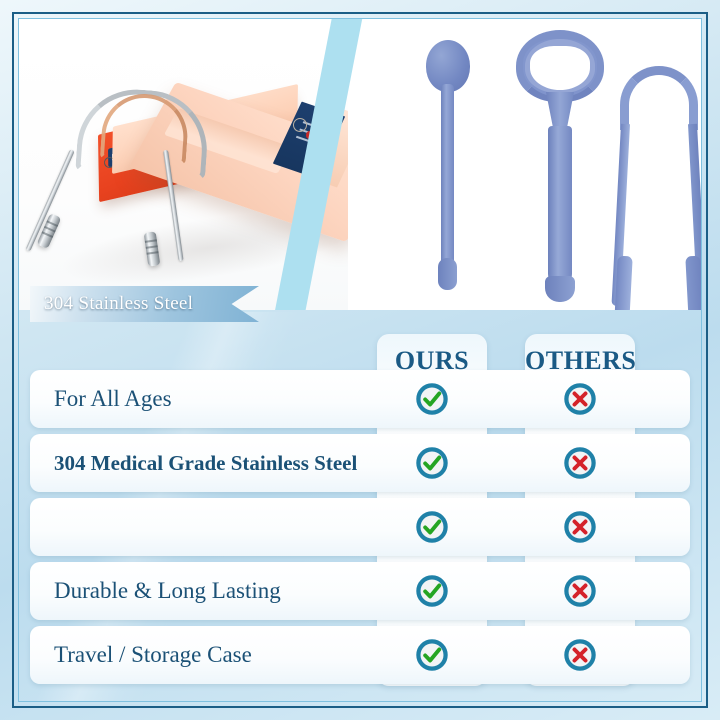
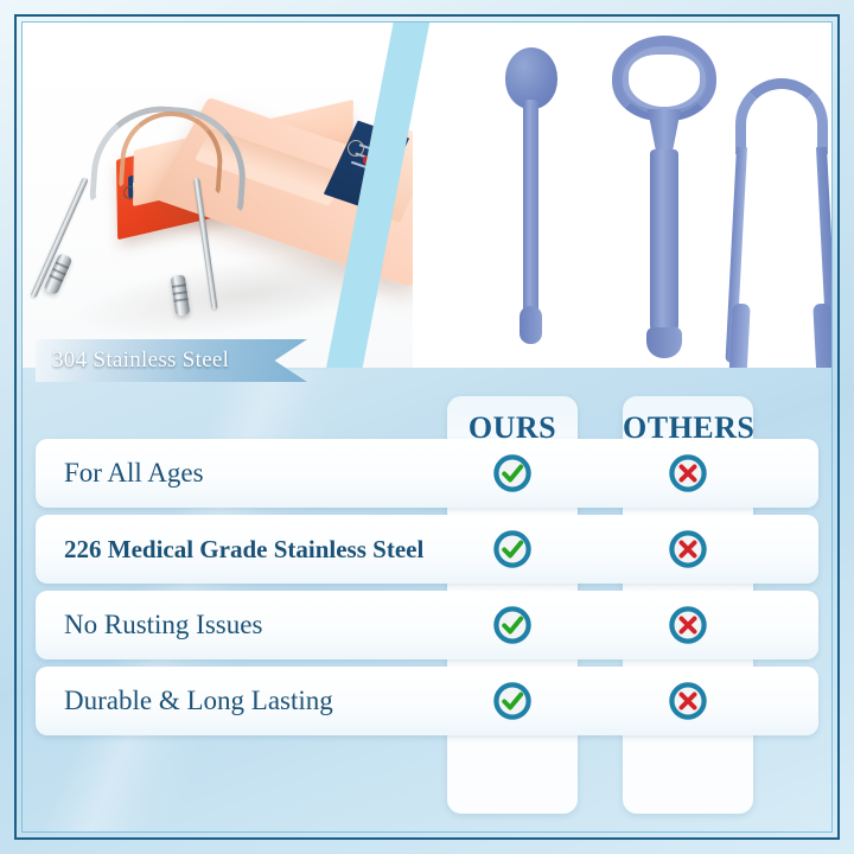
  304 Stainless Steel
  OURS
  OTHERS
  For All Ages
- 304 Medical Grade Stainless Steel
+ 226 Medical Grade Stainless Steel
+ No Rusting Issues
  Durable & Long Lasting
- Travel / Storage Case
